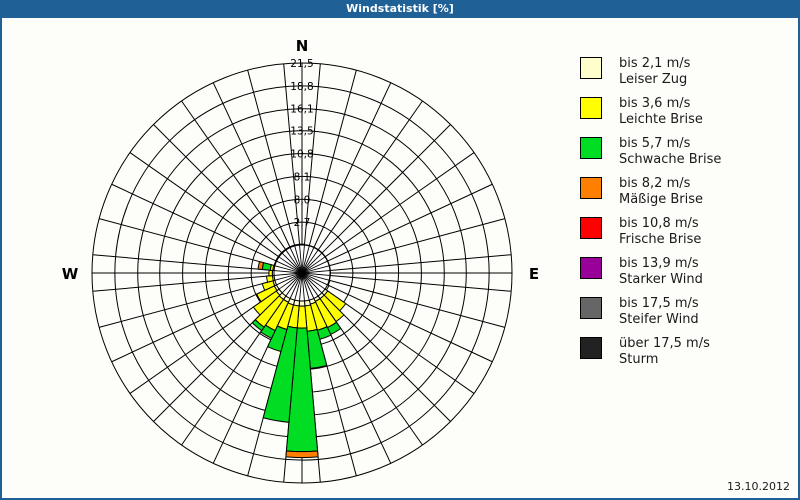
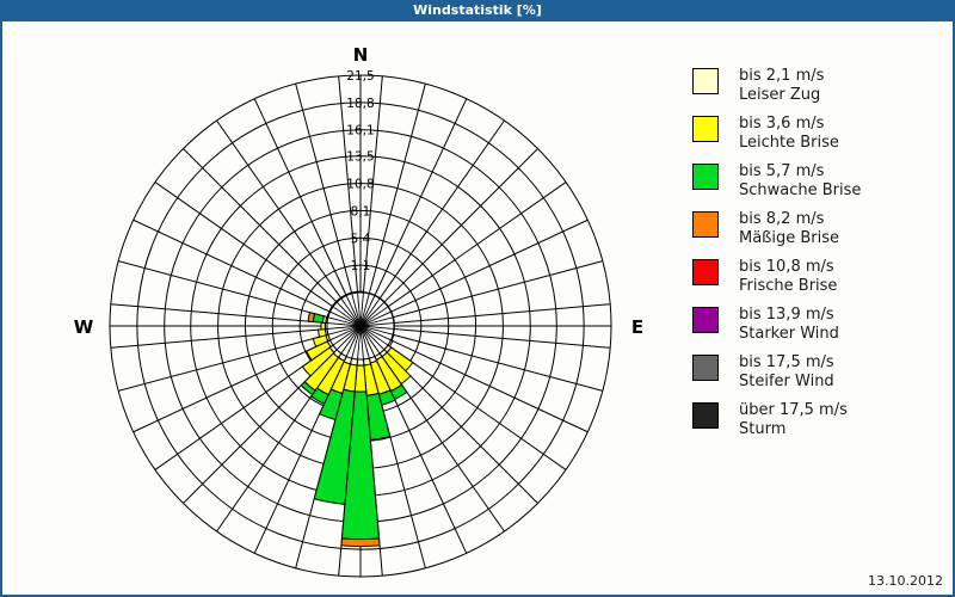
  Windstatistik [%]
- 2,7
+ 1,1
- 8,0
+ 5,4
  8,1
  10,8
  13,5
  16,1
  18,8
  21,5
  N
  E
  W
  bis 2,1 m/s
  Leiser Zug
  bis 3,6 m/s
  Leichte Brise
  bis 5,7 m/s
  Schwache Brise
  bis 8,2 m/s
  Mäßige Brise
  bis 10,8 m/s
  Frische Brise
  bis 13,9 m/s
  Starker Wind
  bis 17,5 m/s
  Steifer Wind
  über 17,5 m/s
  Sturm
  13.10.2012
